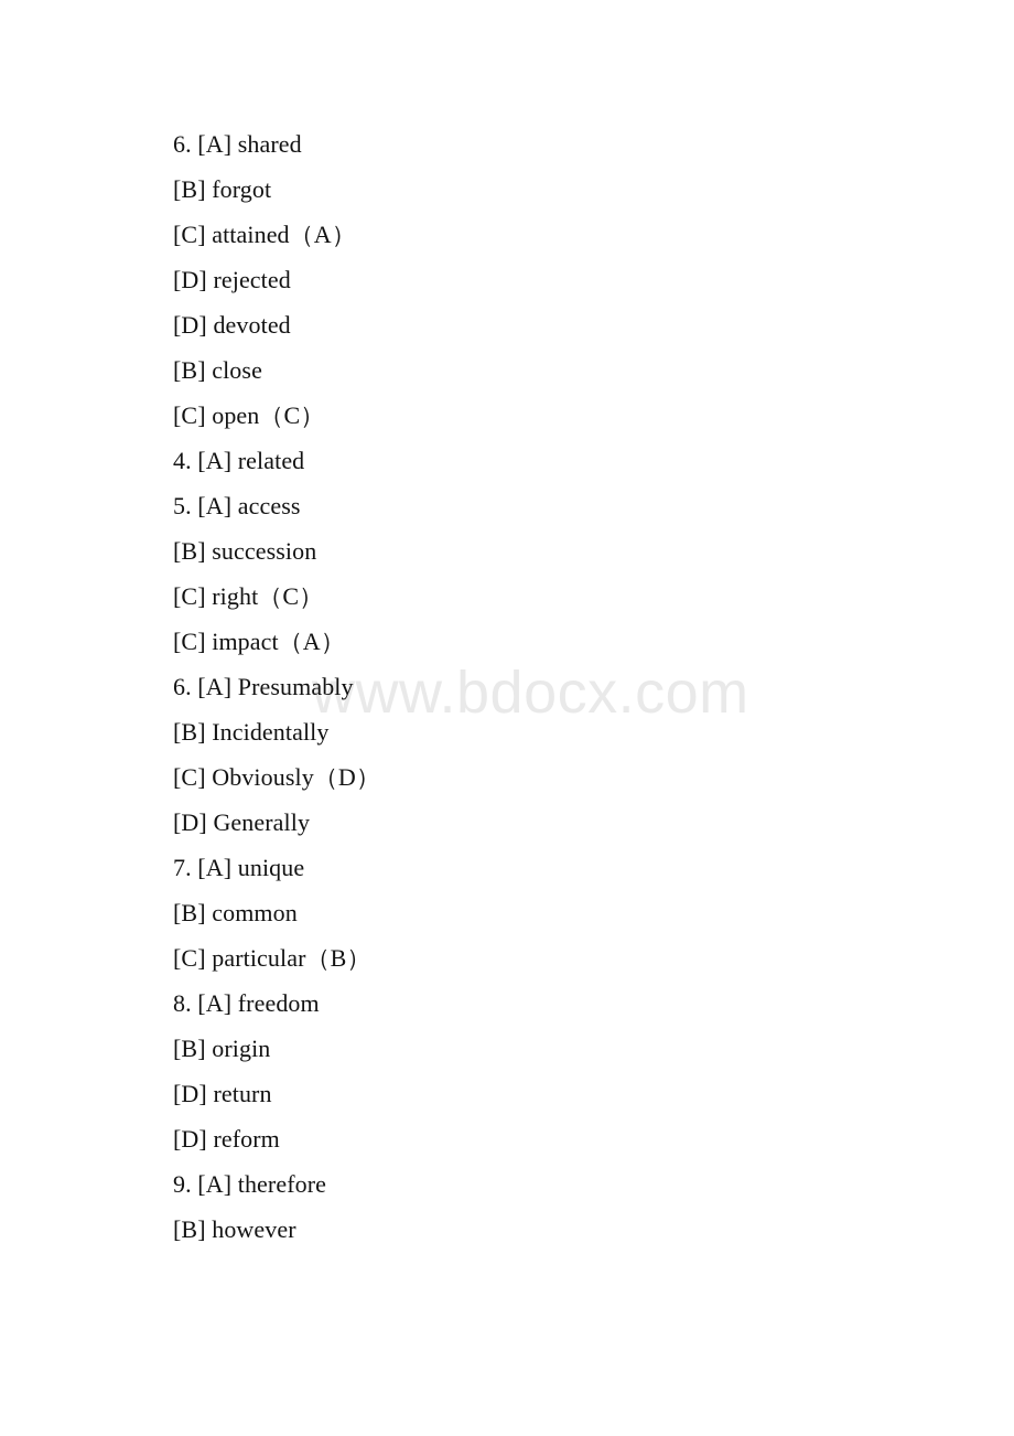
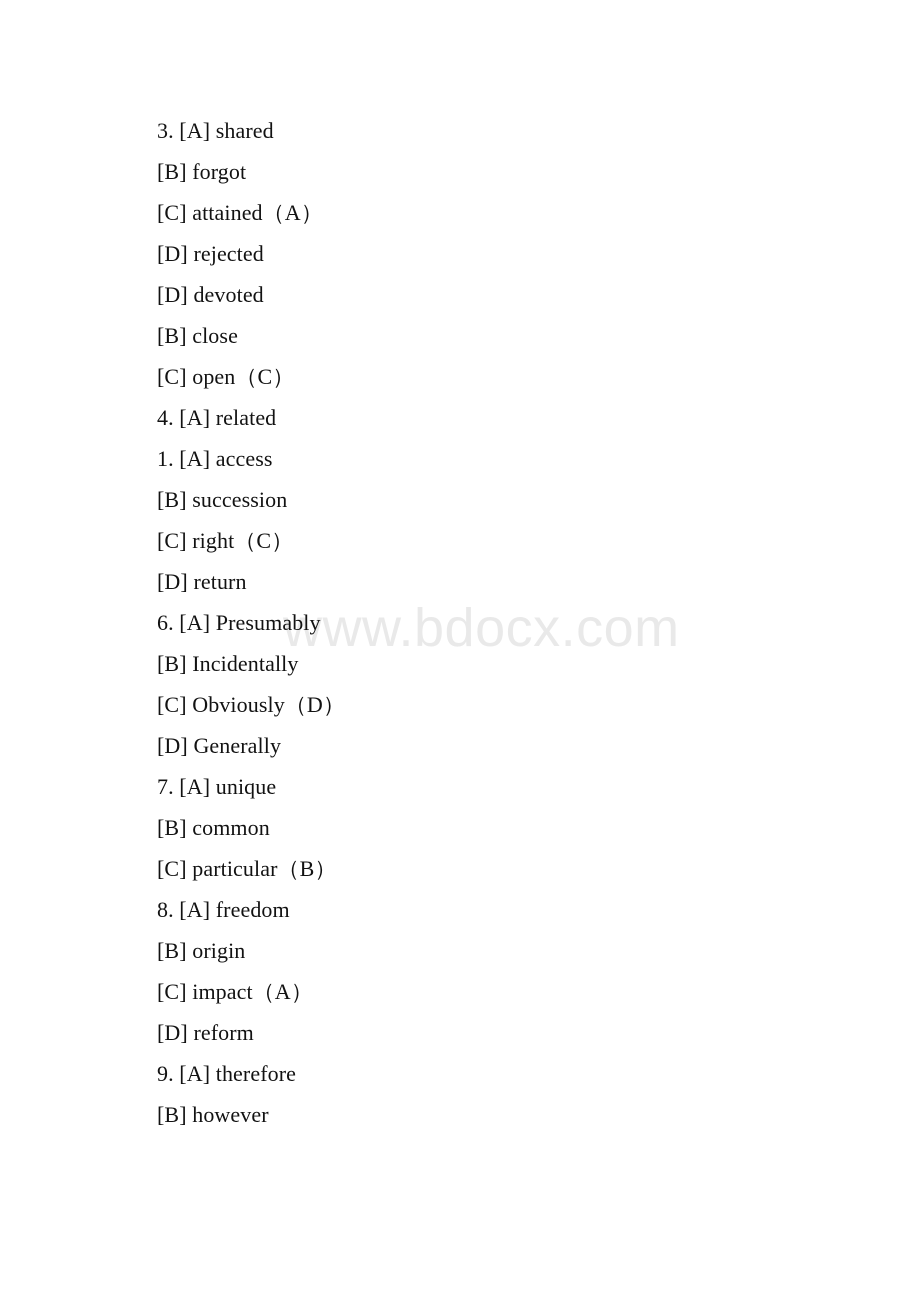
  www.bdocx.com
- 6. [A] shared
+ 3. [A] shared
  [B] forgot
  [C] attained（A）
  [D] rejected
  [D] devoted
  [B] close
  [C] open（C）
  4. [A] related
- 5. [A] access
+ 1. [A] access
  [B] succession
  [C] right（C）
- [C] impact（A）
+ [D] return
  6. [A] Presumably
  [B] Incidentally
  [C] Obviously（D）
  [D] Generally
  7. [A] unique
  [B] common
  [C] particular（B）
  8. [A] freedom
  [B] origin
- [D] return
+ [C] impact（A）
  [D] reform
  9. [A] therefore
  [B] however
